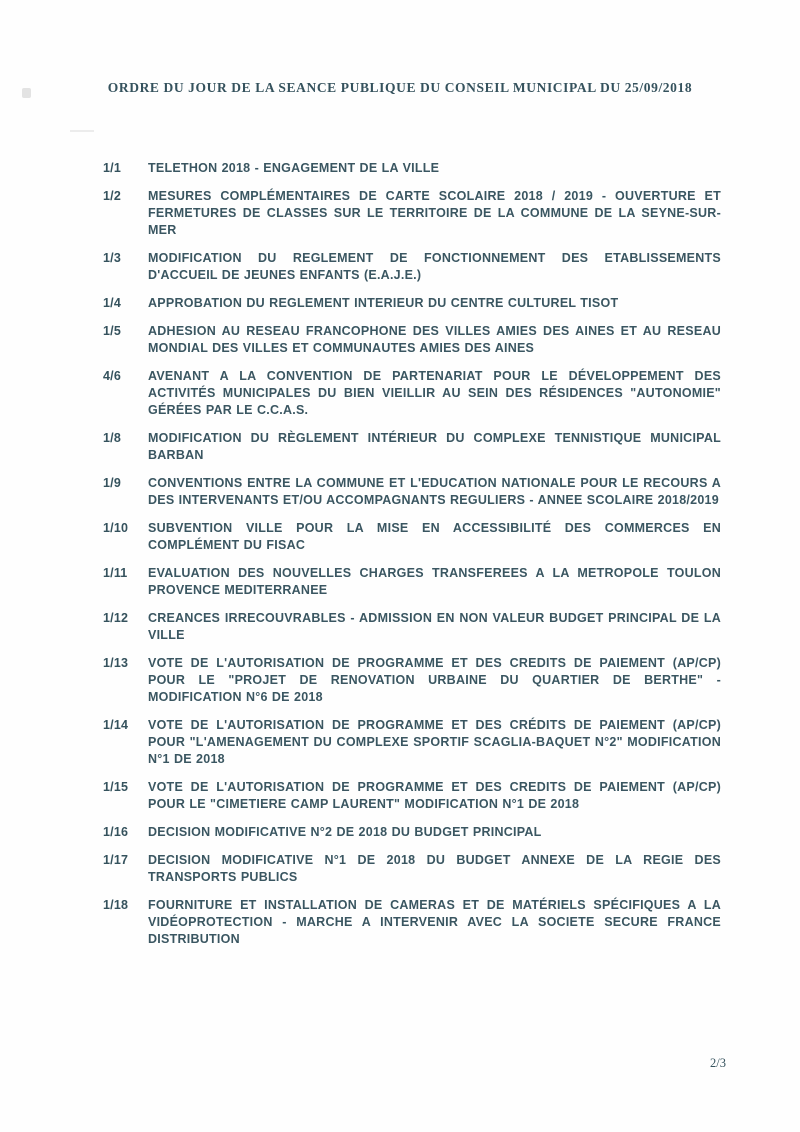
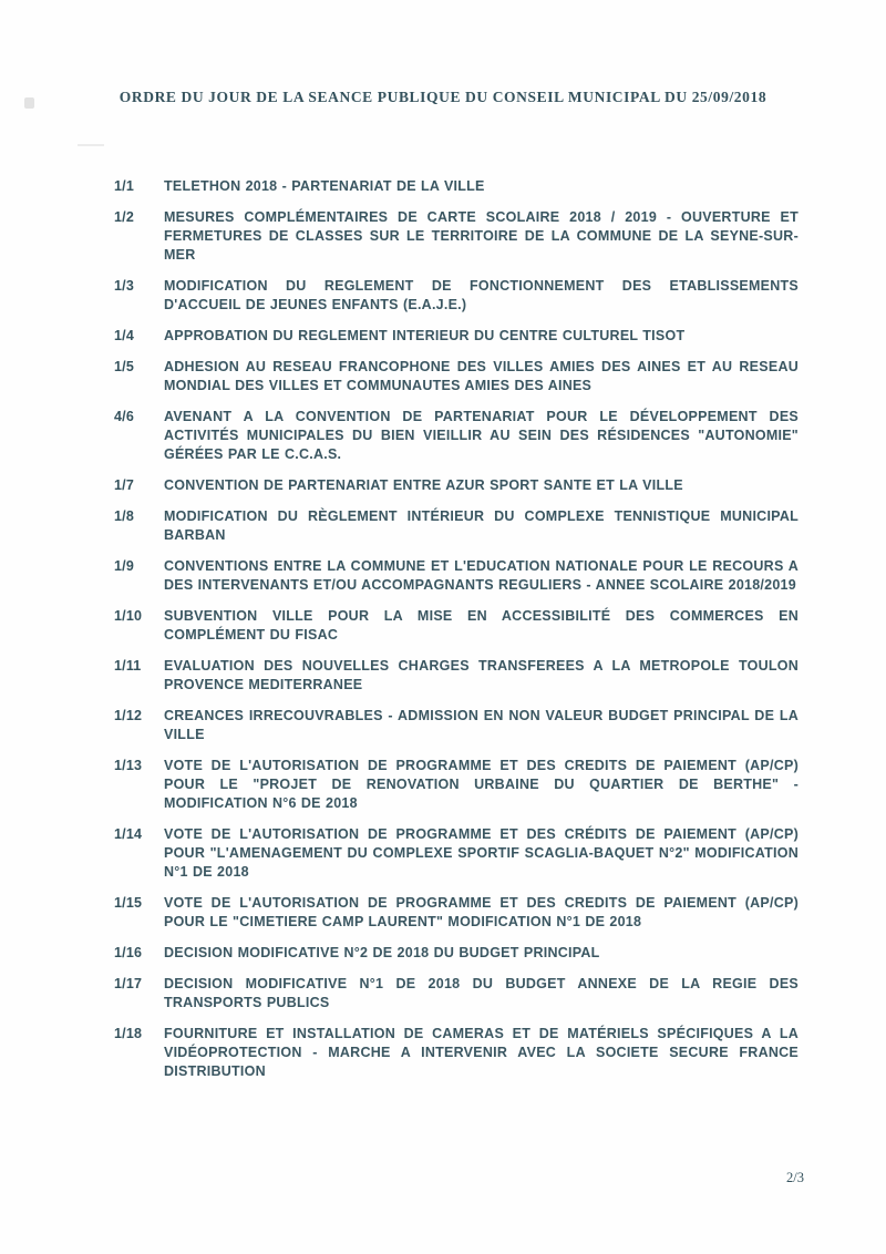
  ORDRE DU JOUR DE LA SEANCE PUBLIQUE DU CONSEIL MUNICIPAL DU 25/09/2018
  1/1
- TELETHON 2018 - ENGAGEMENT DE LA VILLE
+ TELETHON 2018 - PARTENARIAT DE LA VILLE
  1/2
  MESURES COMPLÉMENTAIRES DE CARTE SCOLAIRE 2018 / 2019 - OUVERTURE ET FERMETURES DE CLASSES SUR LE TERRITOIRE DE LA COMMUNE DE LA SEYNE-SUR-MER
  1/3
  MODIFICATION DU REGLEMENT DE FONCTIONNEMENT DES ETABLISSEMENTS D'ACCUEIL DE JEUNES ENFANTS (E.A.J.E.)
  1/4
  APPROBATION DU REGLEMENT INTERIEUR DU CENTRE CULTUREL TISOT
  1/5
  ADHESION AU RESEAU FRANCOPHONE DES VILLES AMIES DES AINES ET AU RESEAU MONDIAL DES VILLES ET COMMUNAUTES AMIES DES AINES
  4/6
  AVENANT A LA CONVENTION DE PARTENARIAT POUR LE DÉVELOPPEMENT DES ACTIVITÉS MUNICIPALES DU BIEN VIEILLIR AU SEIN DES RÉSIDENCES "AUTONOMIE" GÉRÉES PAR LE C.C.A.S.
+ 1/7
+ CONVENTION DE PARTENARIAT ENTRE AZUR SPORT SANTE ET LA VILLE
  1/8
  MODIFICATION DU RÈGLEMENT INTÉRIEUR DU COMPLEXE TENNISTIQUE MUNICIPAL BARBAN
  1/9
  CONVENTIONS ENTRE LA COMMUNE ET L'EDUCATION NATIONALE POUR LE RECOURS A DES INTERVENANTS ET/OU ACCOMPAGNANTS REGULIERS - ANNEE SCOLAIRE 2018/2019
  1/10
  SUBVENTION VILLE POUR LA MISE EN ACCESSIBILITÉ DES COMMERCES EN COMPLÉMENT DU FISAC
  1/11
  EVALUATION DES NOUVELLES CHARGES TRANSFEREES A LA METROPOLE TOULON PROVENCE MEDITERRANEE
  1/12
  CREANCES IRRECOUVRABLES - ADMISSION EN NON VALEUR BUDGET PRINCIPAL DE LA VILLE
  1/13
  VOTE DE L'AUTORISATION DE PROGRAMME ET DES CREDITS DE PAIEMENT (AP/CP) POUR LE "PROJET DE RENOVATION URBAINE DU QUARTIER DE BERTHE" - MODIFICATION N°6 DE 2018
  1/14
  VOTE DE L'AUTORISATION DE PROGRAMME ET DES CRÉDITS DE PAIEMENT (AP/CP) POUR "L'AMENAGEMENT DU COMPLEXE SPORTIF SCAGLIA-BAQUET N°2" MODIFICATION N°1 DE 2018
  1/15
  VOTE DE L'AUTORISATION DE PROGRAMME ET DES CREDITS DE PAIEMENT (AP/CP) POUR LE "CIMETIERE CAMP LAURENT" MODIFICATION N°1 DE 2018
  1/16
  DECISION MODIFICATIVE N°2 DE 2018 DU BUDGET PRINCIPAL
  1/17
  DECISION MODIFICATIVE N°1 DE 2018 DU BUDGET ANNEXE DE LA REGIE DES TRANSPORTS PUBLICS
  1/18
  FOURNITURE ET INSTALLATION DE CAMERAS ET DE MATÉRIELS SPÉCIFIQUES A LA VIDÉOPROTECTION - MARCHE A INTERVENIR AVEC LA SOCIETE SECURE FRANCE DISTRIBUTION
  2/3
